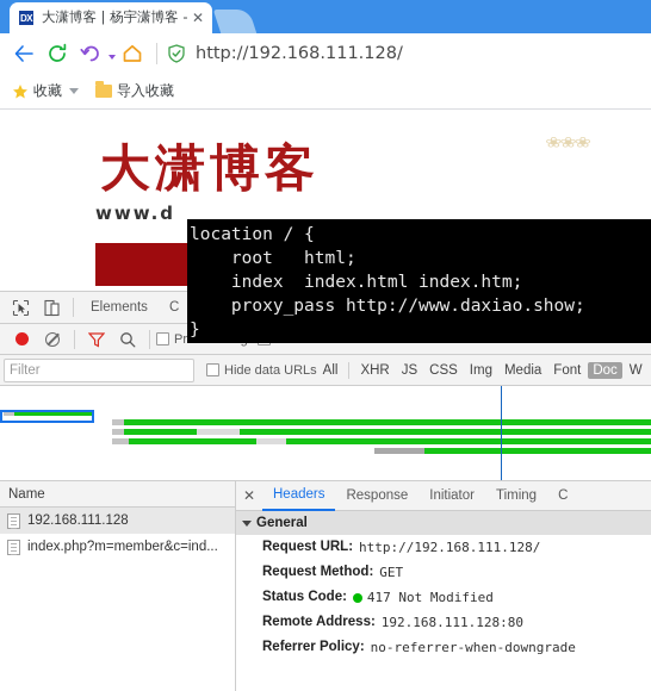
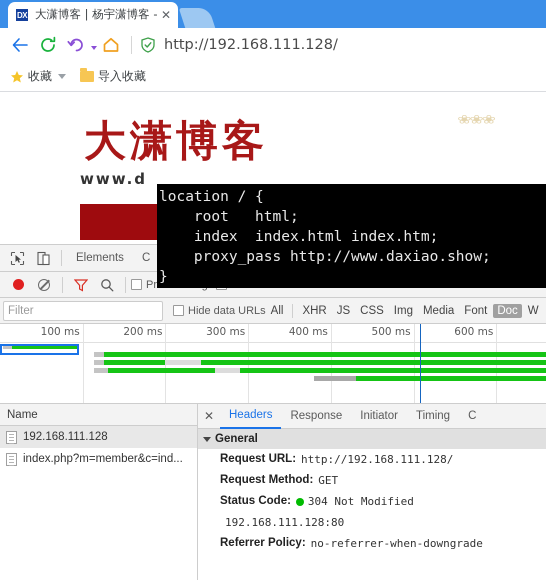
  DX
  大潇博客 | 杨宇潇博客 -
  ✕
  http://192.168.111.128/
  收藏
  导入收藏
  大潇博客
  www.d
  ❀❀❀
  Elements
  C
  Filter
  Hide data URLs
  All
  XHR
  JS
  CSS
  Img
  Media
  Font
  Doc
  W
+ 100 ms
+ 200 ms
+ 300 ms
+ 400 ms
+ 500 ms
+ 600 ms
  Name
  192.168.111.128
  index.php?m=member&c=ind...
  ✕
  Headers
  Response
  Initiator
  Timing
  C
  General
  Request URL:
  http://192.168.111.128/
  Request Method:
  GET
  Status Code:
- 417 Not Modified
+ 304 Not Modified
- Remote Address:
  192.168.111.128:80
  Referrer Policy:
  no-referrer-when-downgrade
  location / {
  root html;
  index index.html index.htm;
  proxy_pass http://www.daxiao.show;
  }
